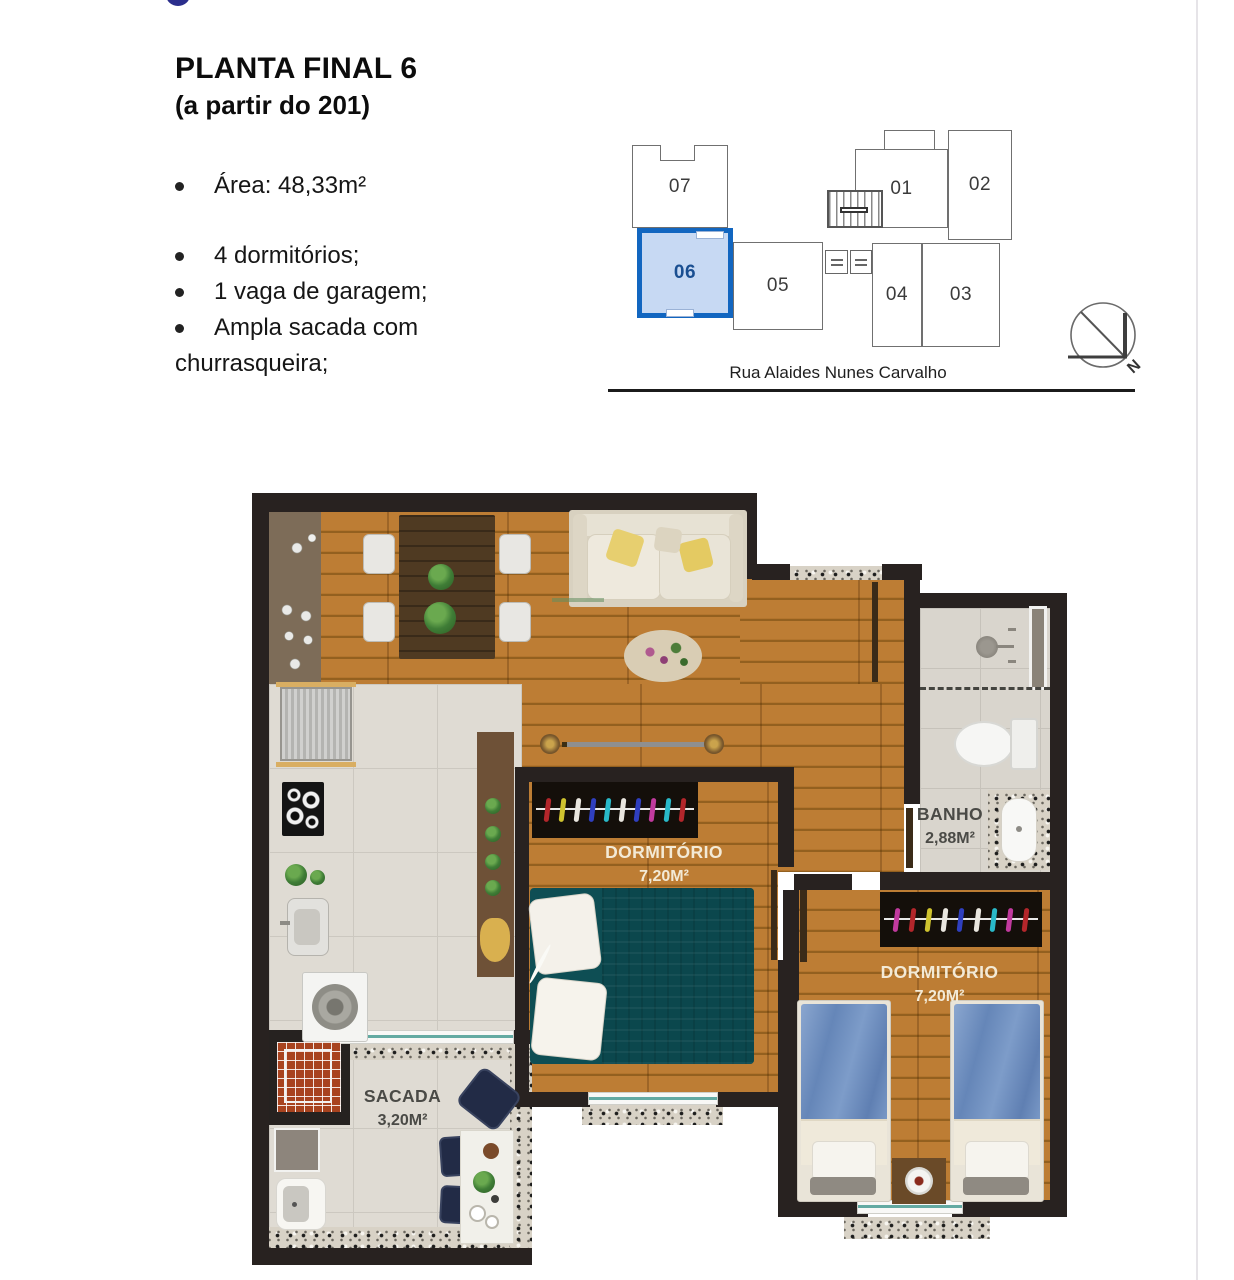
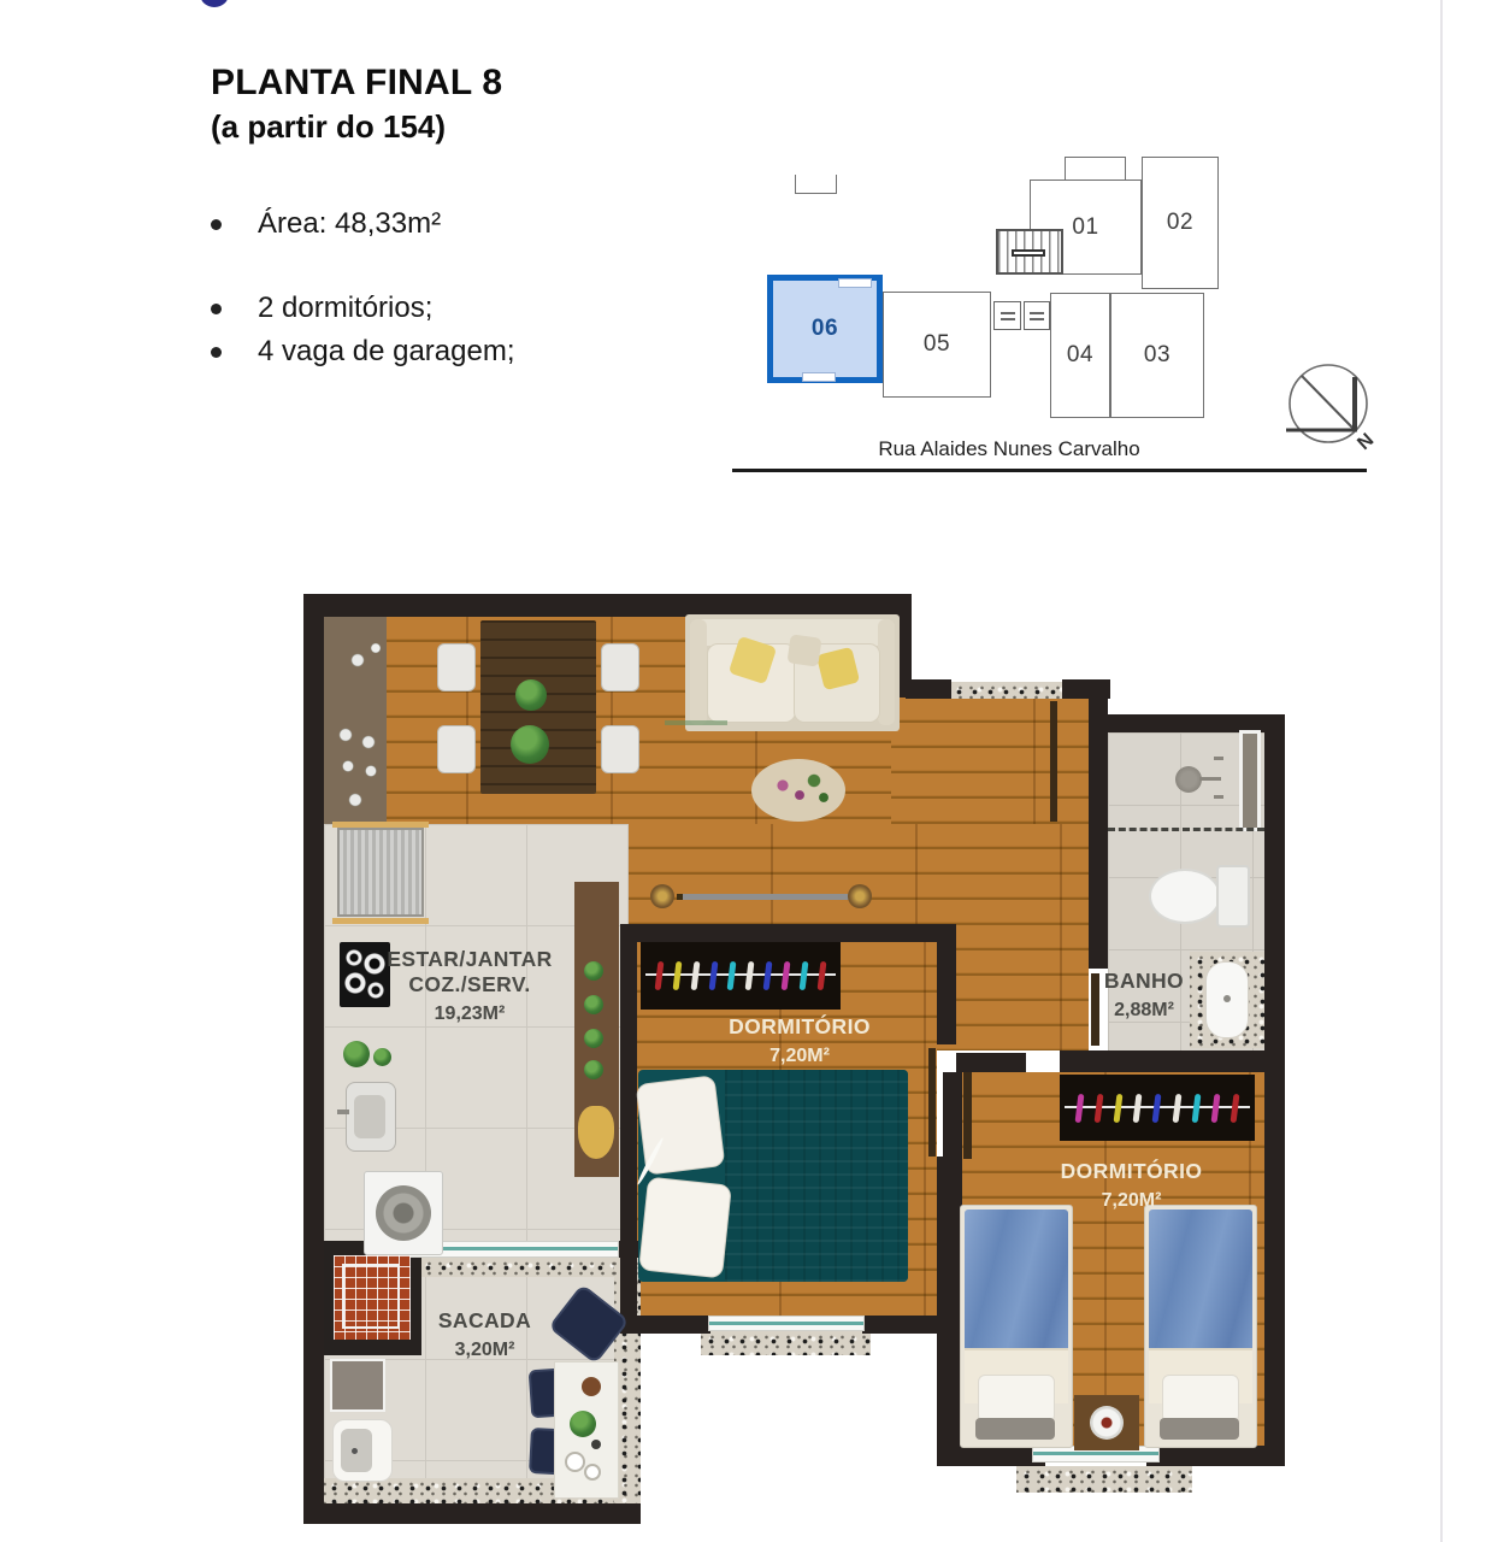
- PLANTA FINAL 6
+ PLANTA FINAL 8
- (a partir do 201)
+ (a partir do 154)
  Área: 48,33m²
- 4 dormitórios;
+ 2 dormitórios;
- 1 vaga de garagem;
+ 4 vaga de garagem;
- Ampla sacada com churrasqueira;
- 07
  01
  02
  06
  05
  04
  03
  Rua Alaides Nunes Carvalho
+ ESTAR/JANTAR
+ COZ./SERV.
+ 19,23M²
  DORMITÓRIO
  7,20M²
  BANHO
  2,88M²
  DORMITÓRIO
  7,20M²
  SACADA
  3,20M²
